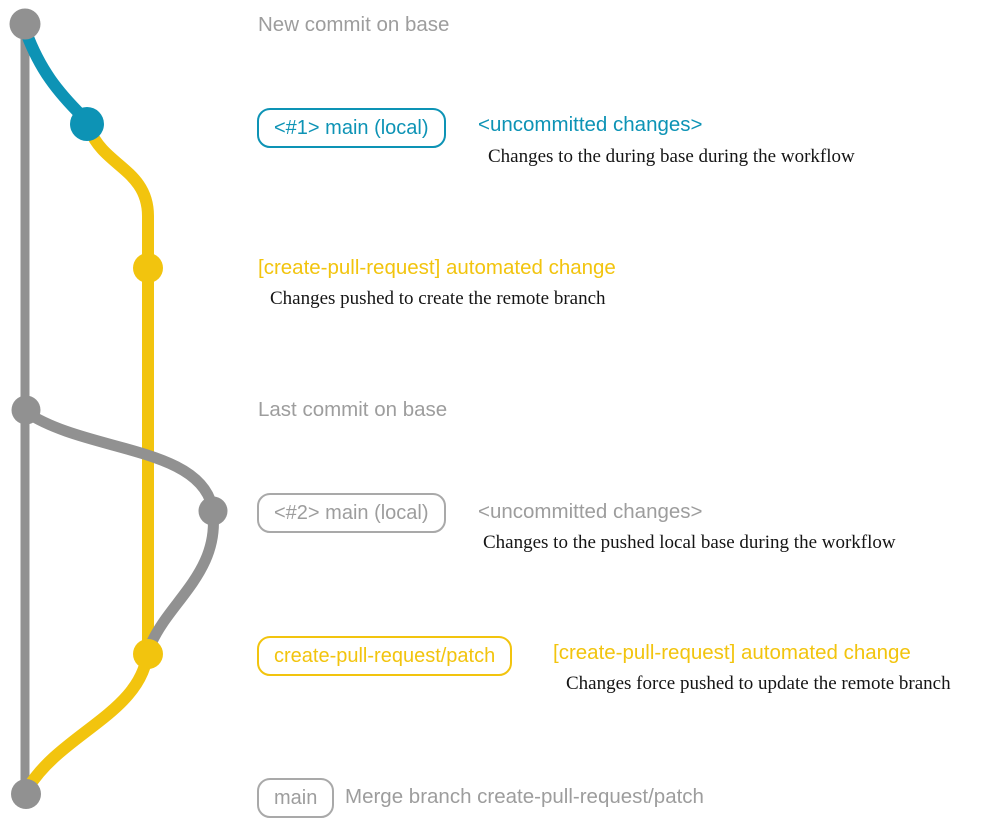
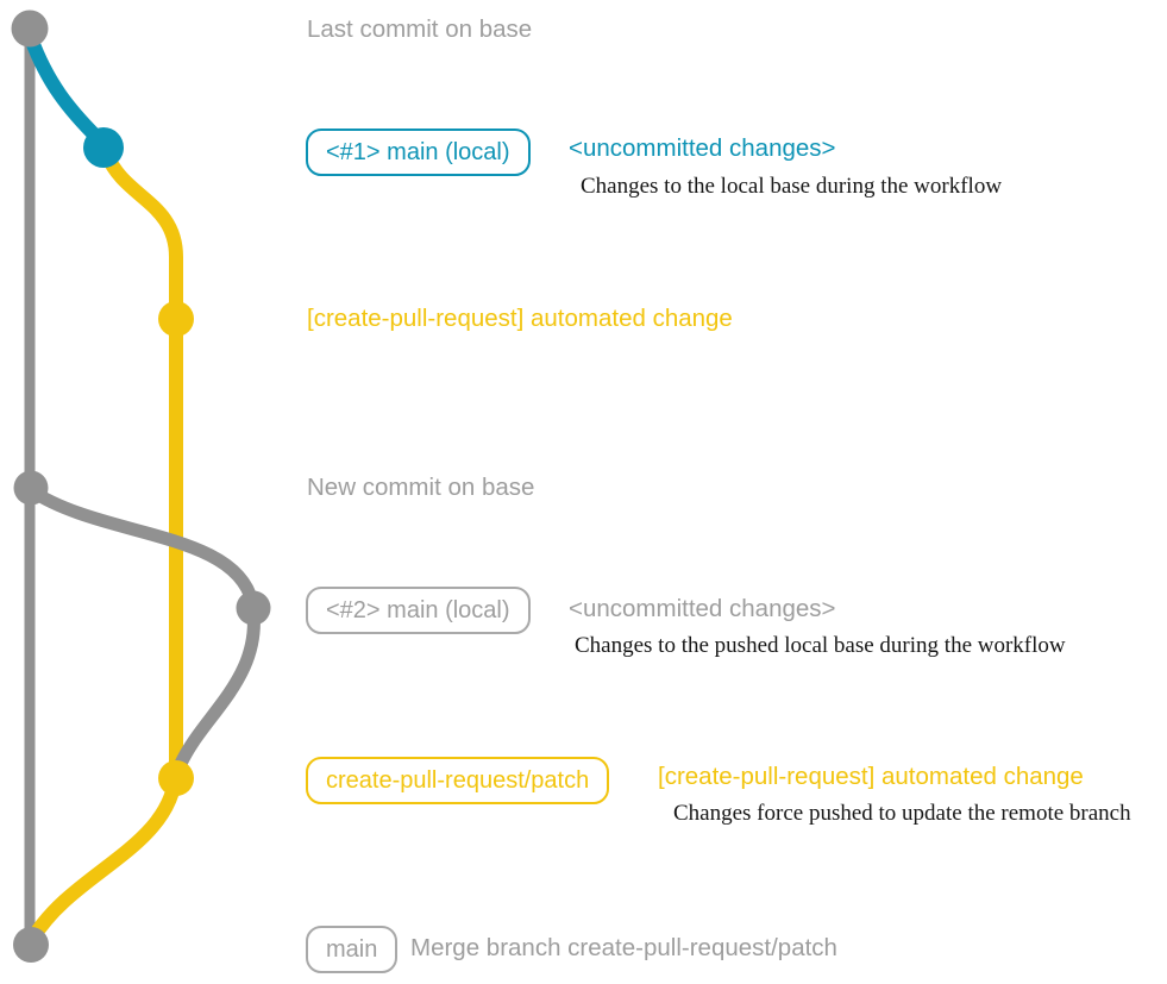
- New commit on base
+ Last commit on base
  <#1> main (local)
  <uncommitted changes>
- Changes to the during base during the workflow
+ Changes to the local base during the workflow
  [create-pull-request] automated change
- Changes pushed to create the remote branch
- Last commit on base
+ New commit on base
  <#2> main (local)
  <uncommitted changes>
  Changes to the pushed local base during the workflow
  create-pull-request/patch
  [create-pull-request] automated change
  Changes force pushed to update the remote branch
  main
  Merge branch create-pull-request/patch
